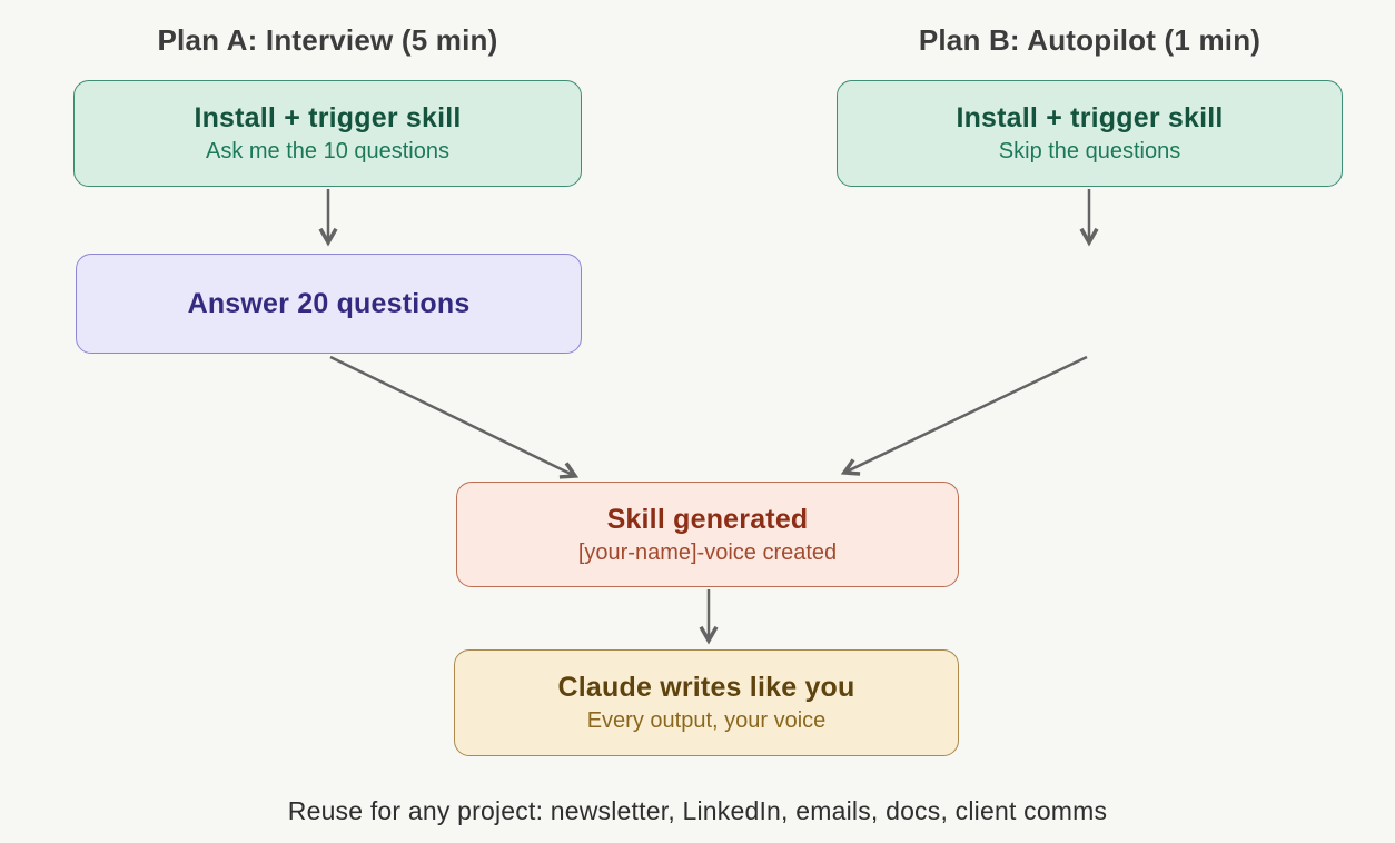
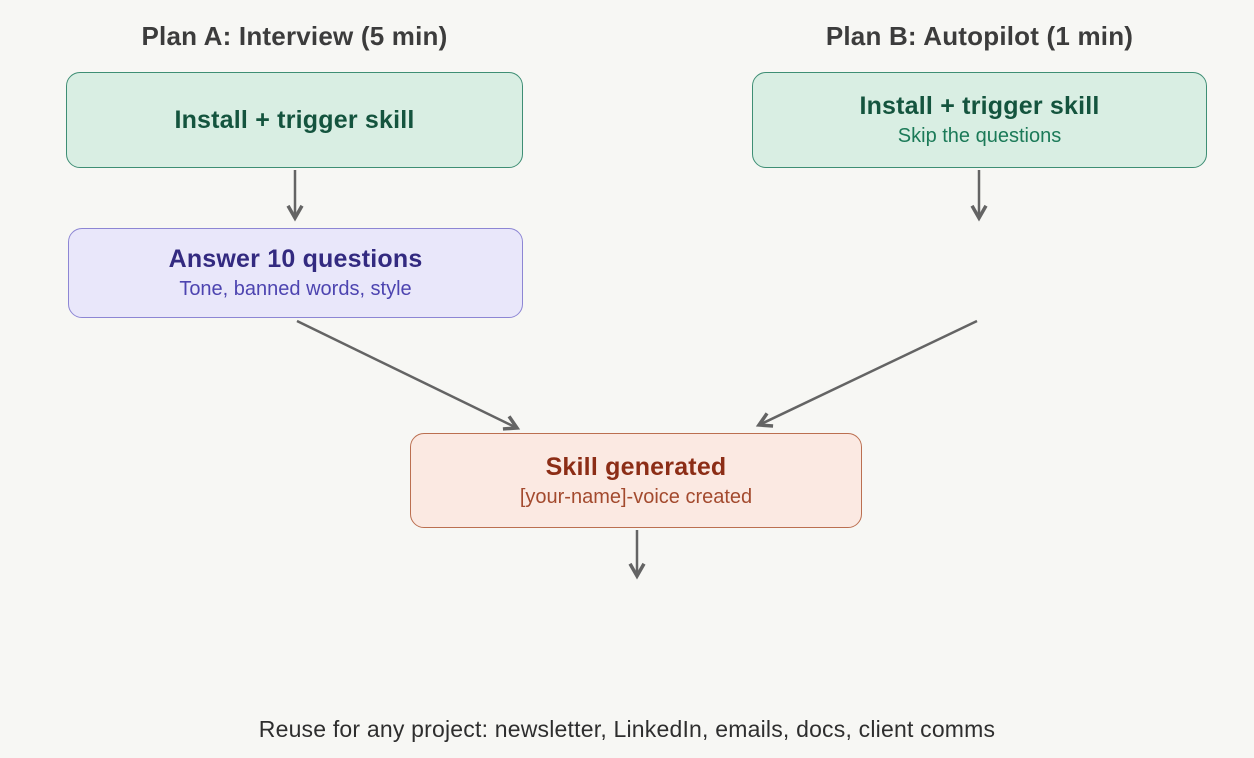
  Plan A: Interview (5 min)
  Plan B: Autopilot (1 min)
  Install + trigger skill
- Ask me the 10 questions
  Install + trigger skill
  Skip the questions
- Answer 20 questions
+ Answer 10 questions
+ Tone, banned words, style
  Skill generated
  [your-name]-voice created
- Claude writes like you
- Every output, your voice
  Reuse for any project: newsletter, LinkedIn, emails, docs, client comms
